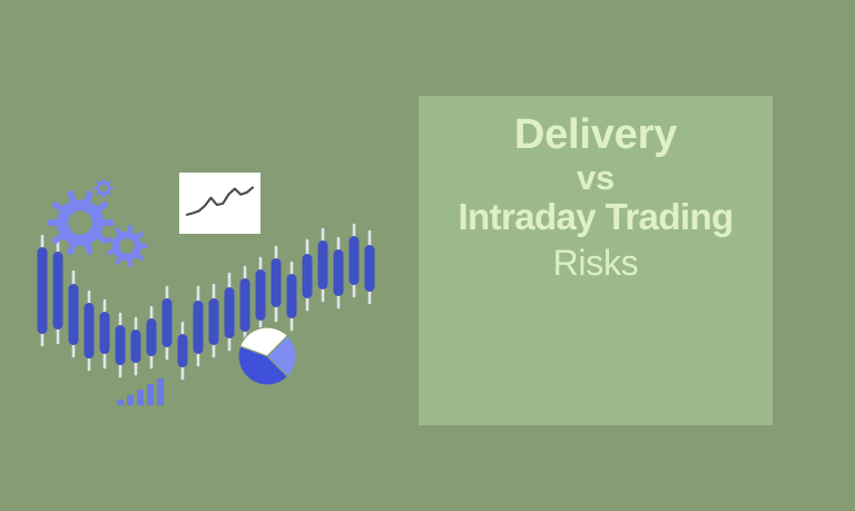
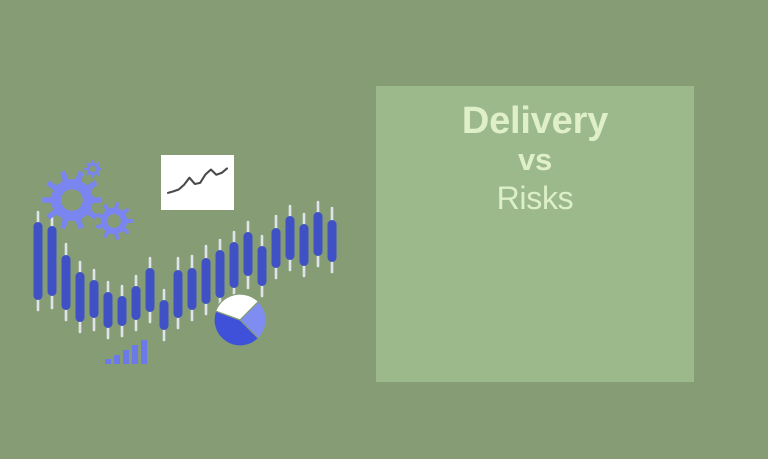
  Delivery
  vs
- Intraday Trading
  Risks
